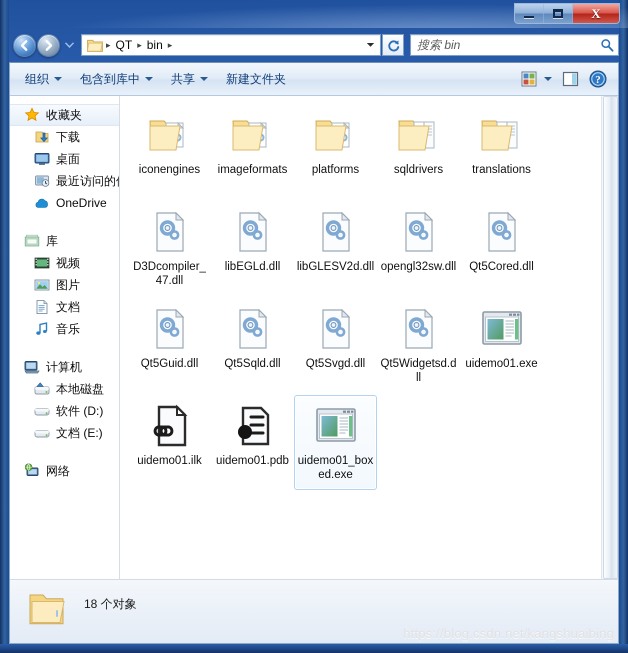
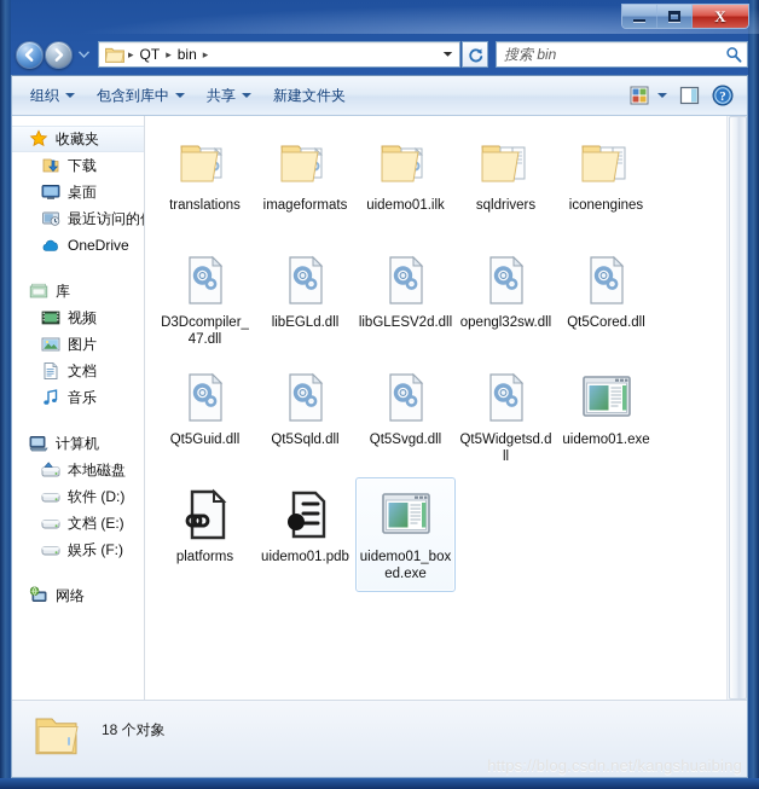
  X
  ▸
  QT
  ▸
  bin
  ▸
  搜索 bin
  组织
  包含到库中
  共享
  新建文件夹
  ?
  收藏夹
  下载
  桌面
  最近访问的
  OneDrive
  库
  视频
  图片
  文档
  音乐
  计算机
  本地磁盘
  软件 (D:)
  文档 (E:)
+ 娱乐 (F:)
  网络
- iconengines
+ translations
  imageformats
- platforms
+ uidemo01.ilk
  sqldrivers
- translations
+ iconengines
  D3Dcompiler_47.dll
  libEGLd.dll
  libGLESV2d.dll
  opengl32sw.dll
  Qt5Cored.dll
  Qt5Guid.dll
  Qt5Sqld.dll
  Qt5Svgd.dll
  Qt5Widgetsd.dll
  uidemo01.exe
- uidemo01.ilk
+ platforms
  uidemo01.pdb
  uidemo01_boxed.exe
  18 个对象
  https://blog.csdn.net/kangshuaibing
